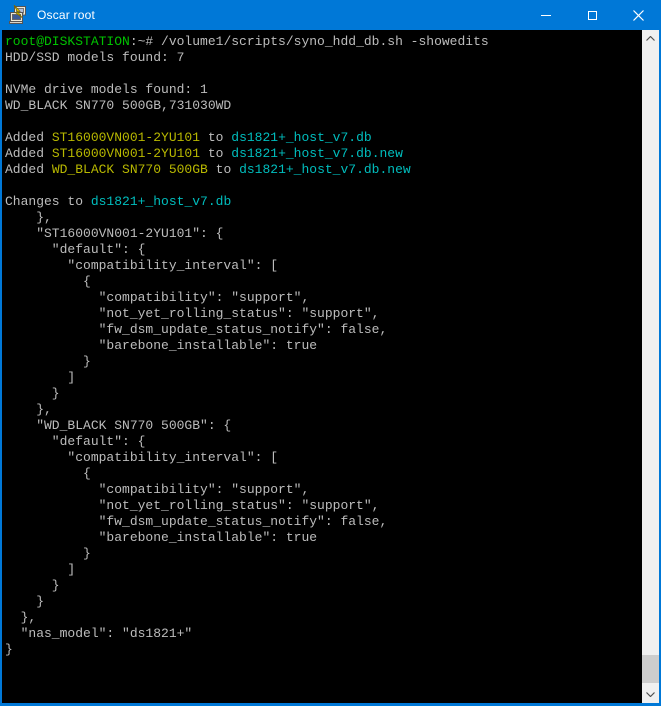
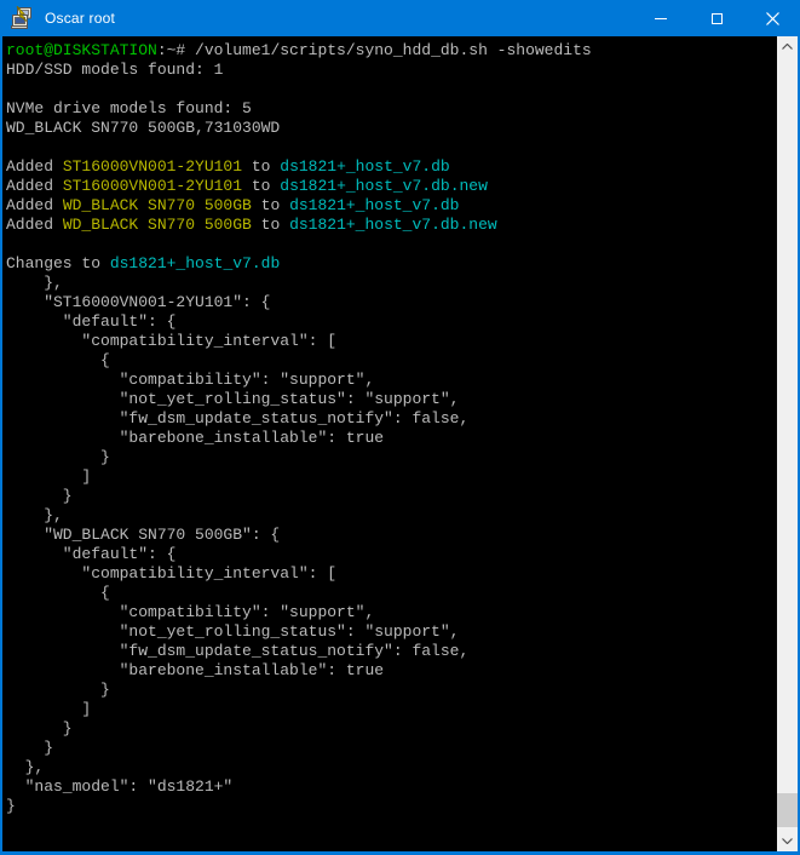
  Oscar root
  root@DISKSTATION:~# /volume1/scripts/syno_hdd_db.sh -showedits
- HDD/SSD models found: 7
+ HDD/SSD models found: 1
- NVMe drive models found: 1
+ NVMe drive models found: 5
  WD_BLACK SN770 500GB,731030WD
  Added ST16000VN001-2YU101 to ds1821+_host_v7.db
  Added ST16000VN001-2YU101 to ds1821+_host_v7.db.new
+ Added WD_BLACK SN770 500GB to ds1821+_host_v7.db
  Added WD_BLACK SN770 500GB to ds1821+_host_v7.db.new
  Changes to ds1821+_host_v7.db
  },
  "ST16000VN001-2YU101": {
  "default": {
  "compatibility_interval": [
  {
  "compatibility": "support",
  "not_yet_rolling_status": "support",
  "fw_dsm_update_status_notify": false,
  "barebone_installable": true
  }
  ]
  }
  },
  "WD_BLACK SN770 500GB": {
  "default": {
  "compatibility_interval": [
  {
  "compatibility": "support",
  "not_yet_rolling_status": "support",
  "fw_dsm_update_status_notify": false,
  "barebone_installable": true
  }
  ]
  }
  }
  },
  "nas_model": "ds1821+"
  }
